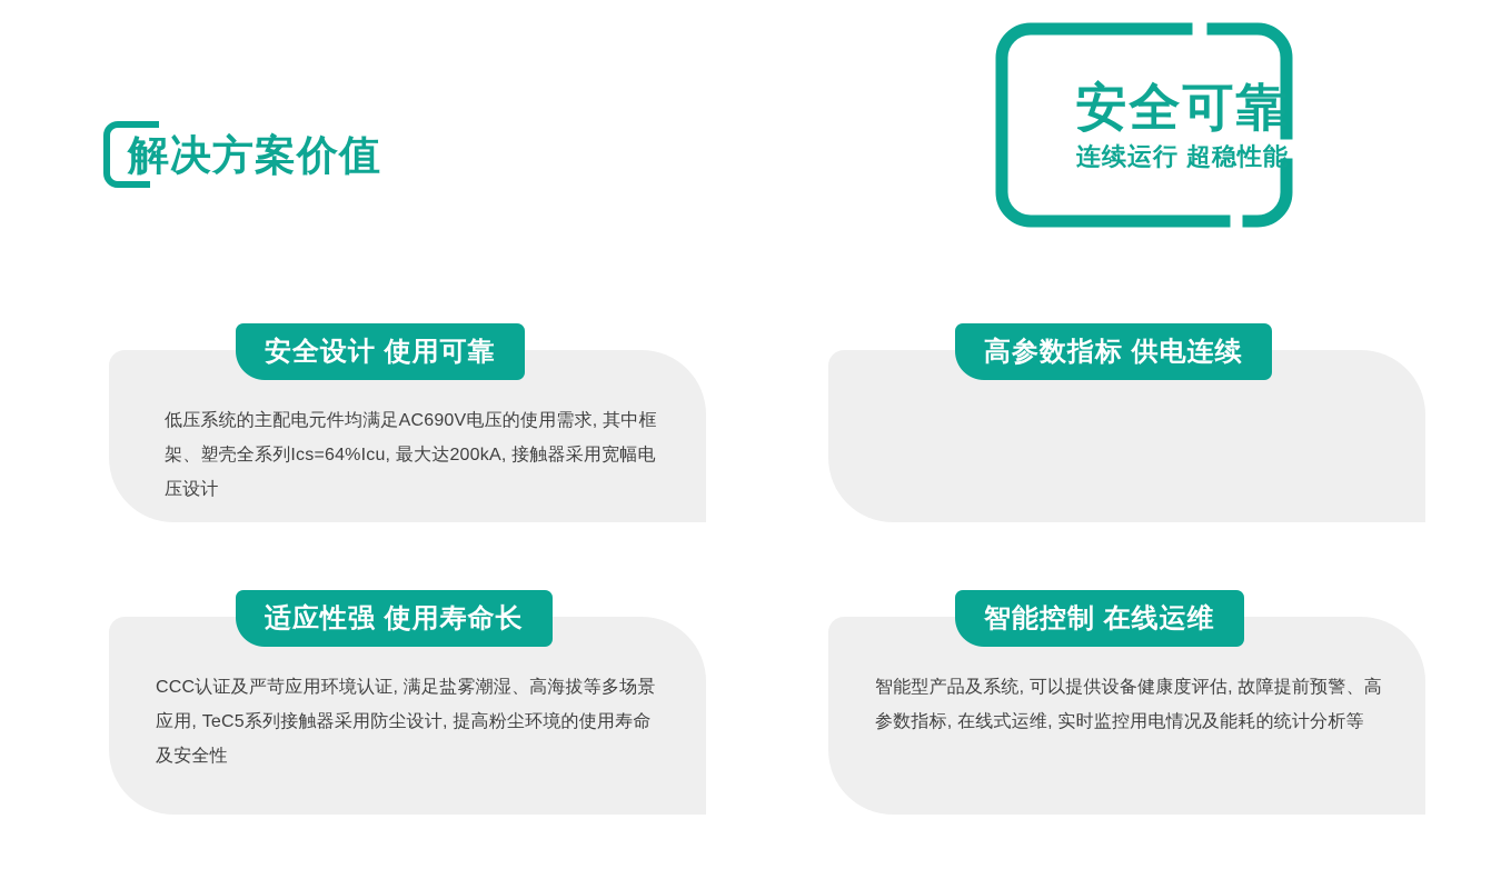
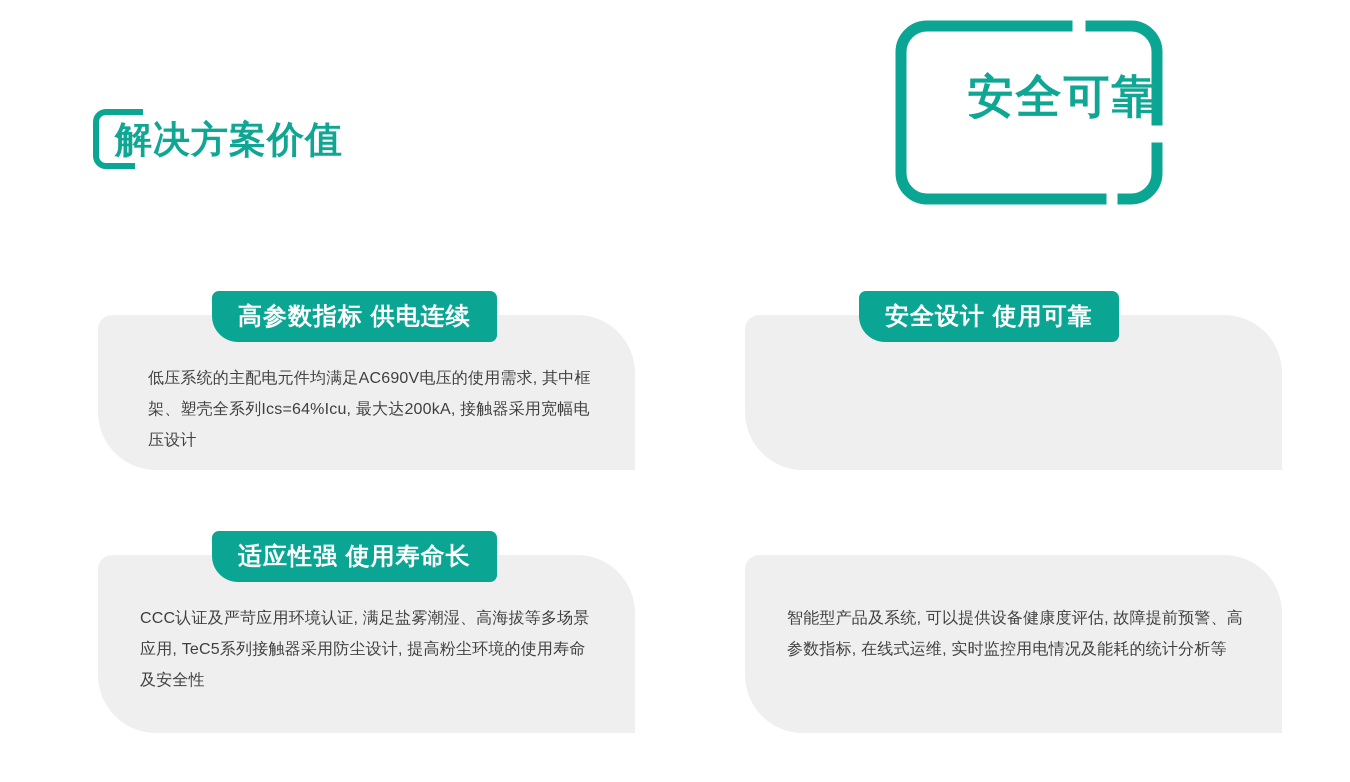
  解决方案价值
  安全可靠
- 连续运行 超稳性能
- 安全设计 使用可靠
+ 高参数指标 供电连续
  低压系统的主配电元件均满足AC690V电压的使用需求, 其中框架、塑壳全系列Ics=64%Icu, 最大达200kA, 接触器采用宽幅电压设计
- 高参数指标 供电连续
+ 安全设计 使用可靠
  适应性强 使用寿命长
  CCC认证及严苛应用环境认证, 满足盐雾潮湿、高海拔等多场景应用, TeC5系列接触器采用防尘设计, 提高粉尘环境的使用寿命及安全性
- 智能控制 在线运维
  智能型产品及系统, 可以提供设备健康度评估, 故障提前预警、高参数指标, 在线式运维, 实时监控用电情况及能耗的统计分析等
